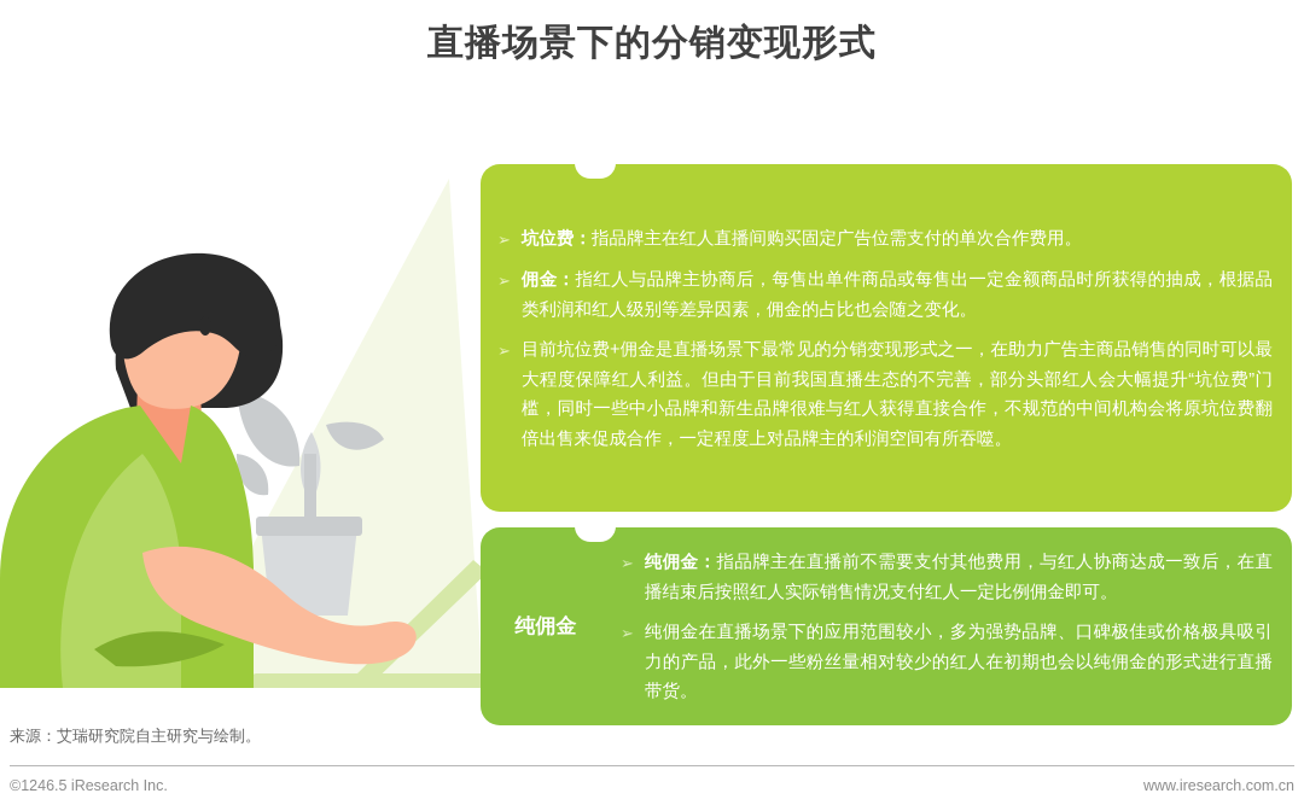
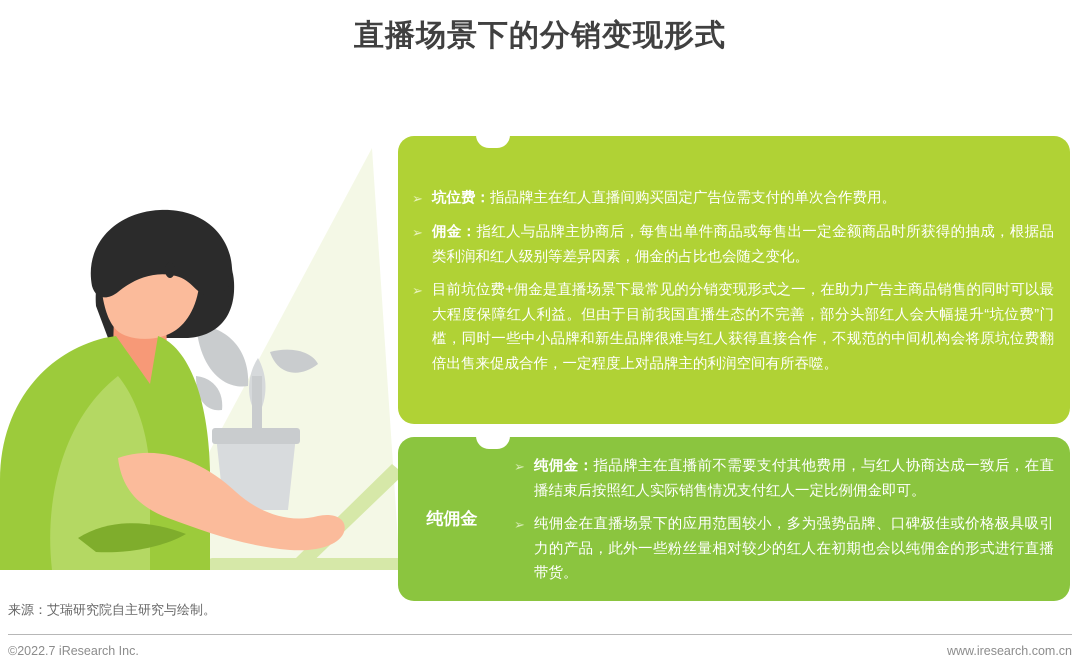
  直播场景下的分销变现形式
  ➢
  坑位费：指品牌主在红人直播间购买固定广告位需支付的单次合作费用。
  ➢
  佣金：指红人与品牌主协商后，每售出单件商品或每售出一定金额商品时所获得的抽成，根据品类利润和红人级别等差异因素，佣金的占比也会随之变化。
  ➢
  目前坑位费+佣金是直播场景下最常见的分销变现形式之一，在助力广告主商品销售的同时可以最大程度保障红人利益。但由于目前我国直播生态的不完善，部分头部红人会大幅提升“坑位费”门槛，同时一些中小品牌和新生品牌很难与红人获得直接合作，不规范的中间机构会将原坑位费翻倍出售来促成合作，一定程度上对品牌主的利润空间有所吞噬。
  纯佣金
  ➢
  纯佣金：指品牌主在直播前不需要支付其他费用，与红人协商达成一致后，在直播结束后按照红人实际销售情况支付红人一定比例佣金即可。
  ➢
  纯佣金在直播场景下的应用范围较小，多为强势品牌、口碑极佳或价格极具吸引力的产品，此外一些粉丝量相对较少的红人在初期也会以纯佣金的形式进行直播带货。
  来源：艾瑞研究院自主研究与绘制。
- ©1246.5 iResearch Inc.
+ ©2022.7 iResearch Inc.
  www.iresearch.com.cn
